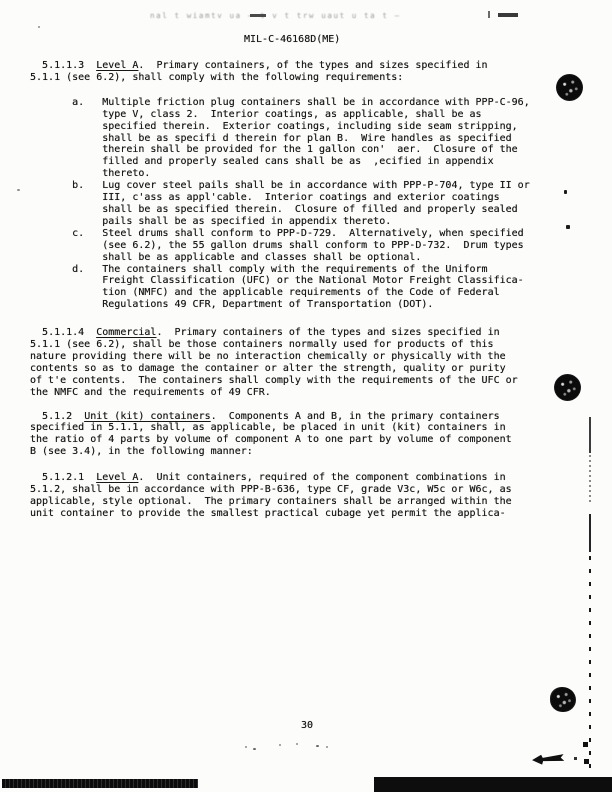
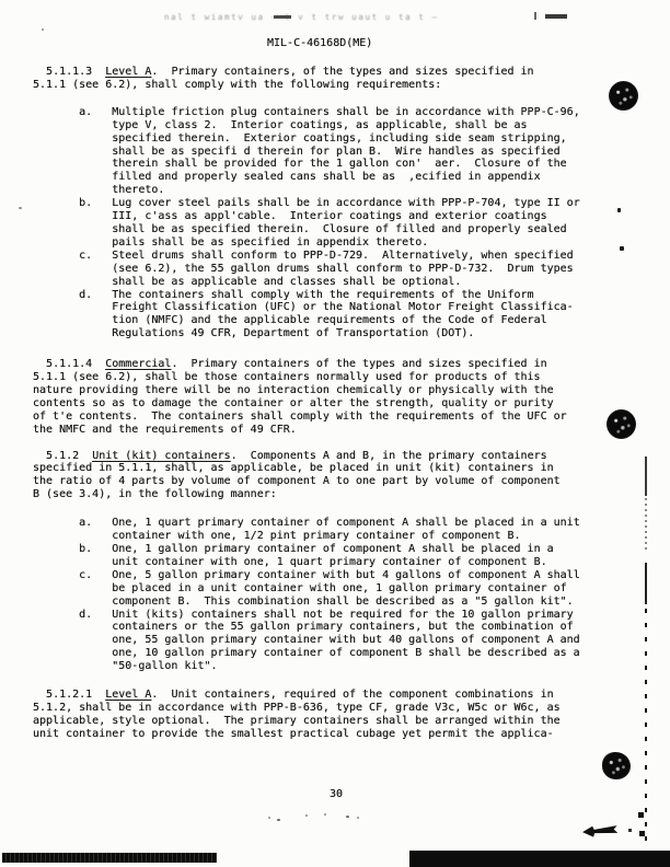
  nal t wiamtv ua v t trw uaut u ta t —
  MIL-C-46168D(ME)
  5.1.1.3 Level A. Primary containers, of the types and sizes specified in
  5.1.1 (see 6.2), shall comply with the following requirements:
  a. Multiple friction plug containers shall be in accordance with PPP-C-96,
  type V, class 2. Interior coatings, as applicable, shall be as
  specified therein. Exterior coatings, including side seam stripping,
  shall be as specifi d therein for plan B. Wire handles as specified
  therein shall be provided for the 1 gallon con' aer. Closure of the
  filled and properly sealed cans shall be as ,ecified in appendix
  thereto.
  b. Lug cover steel pails shall be in accordance with PPP-P-704, type II or
  III, c'ass as appl'cable. Interior coatings and exterior coatings
  shall be as specified therein. Closure of filled and properly sealed
  pails shall be as specified in appendix thereto.
  c. Steel drums shall conform to PPP-D-729. Alternatively, when specified
  (see 6.2), the 55 gallon drums shall conform to PPP-D-732. Drum types
  shall be as applicable and classes shall be optional.
  d. The containers shall comply with the requirements of the Uniform
  Freight Classification (UFC) or the National Motor Freight Classifica-
  tion (NMFC) and the applicable requirements of the Code of Federal
  Regulations 49 CFR, Department of Transportation (DOT).
  5.1.1.4 Commercial. Primary containers of the types and sizes specified in
  5.1.1 (see 6.2), shall be those containers normally used for products of this
  nature providing there will be no interaction chemically or physically with the
  contents so as to damage the container or alter the strength, quality or purity
  of t'e contents. The containers shall comply with the requirements of the UFC or
  the NMFC and the requirements of 49 CFR.
  5.1.2 Unit (kit) containers. Components A and B, in the primary containers
  specified in 5.1.1, shall, as applicable, be placed in unit (kit) containers in
  the ratio of 4 parts by volume of component A to one part by volume of component
  B (see 3.4), in the following manner:
+ a. One, 1 quart primary container of component A shall be placed in a unit
+ container with one, 1/2 pint primary container of component B.
+ b. One, 1 gallon primary container of component A shall be placed in a
+ unit container with one, 1 quart primary container of component B.
+ c. One, 5 gallon primary container with but 4 gallons of component A shall
+ be placed in a unit container with one, 1 gallon primary container of
+ component B. This combination shall be described as a "5 gallon kit".
+ d. Unit (kits) containers shall not be required for the 10 gallon primary
+ containers or the 55 gallon primary containers, but the combination of
+ one, 55 gallon primary container with but 40 gallons of component A and
+ one, 10 gallon primary container of component B shall be described as a
+ "50-gallon kit".
  5.1.2.1 Level A. Unit containers, required of the component combinations in
  5.1.2, shall be in accordance with PPP-B-636, type CF, grade V3c, W5c or W6c, as
  applicable, style optional. The primary containers shall be arranged within the
  unit container to provide the smallest practical cubage yet permit the applica-
  30
